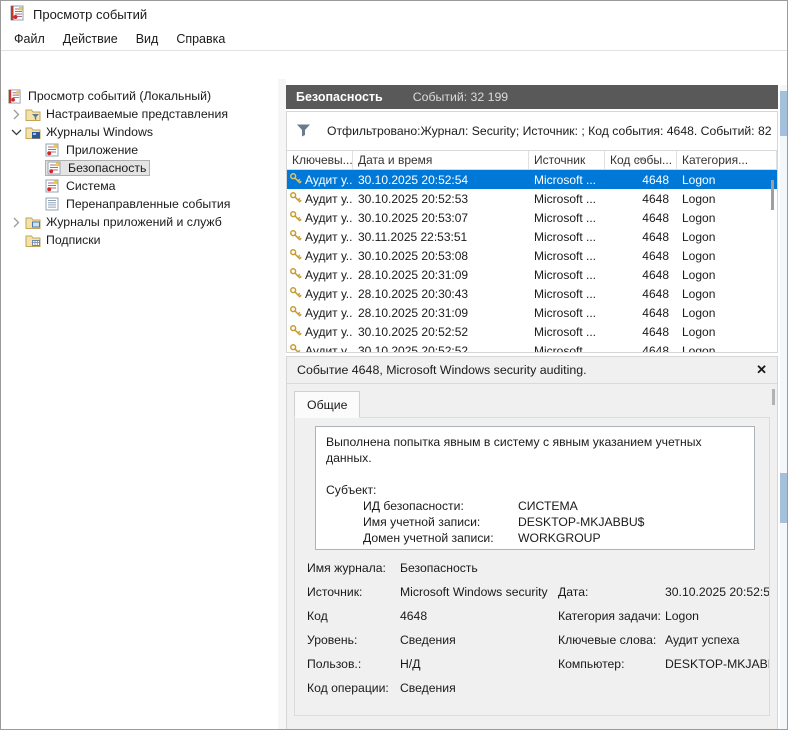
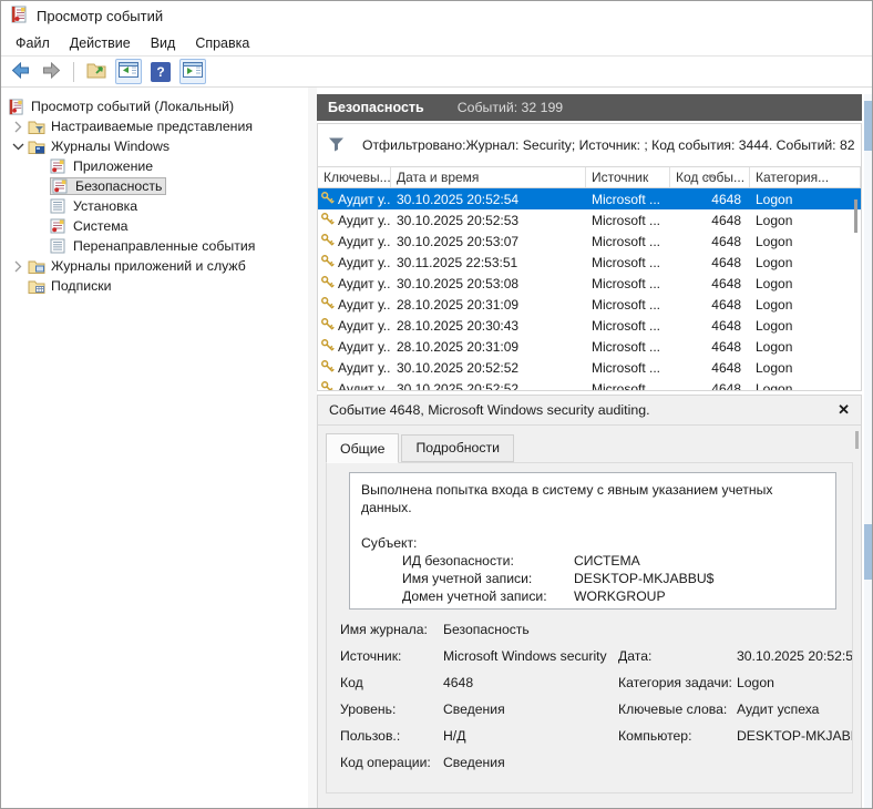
  Просмотр событий
  Файл
  Действие
  Вид
  Справка
+ ?
  Просмотр событий (Локальный)
  Настраиваемые представления
  Журналы Windows
  Приложение
  Безопасность
+ Установка
  Система
  Перенаправленные события
  Журналы приложений и служб
  Подписки
  Безопасность
  Событий: 32 199
- Отфильтровано:Журнал: Security; Источник: ; Код события: 4648. Событий: 82
+ Отфильтровано:Журнал: Security; Источник: ; Код события: 3444. Событий: 82
  Ключевы...
  Дата и время
  Источник
  Код сбы...
  Категория...
  Аудит у..
  30.10.2025 20:52:54
  Microsoft ...
  4648
  Logon
  Аудит у..
  30.10.2025 20:52:53
  Microsoft ...
  4648
  Logon
  Аудит у..
  30.10.2025 20:53:07
  Microsoft ...
  4648
  Logon
  Аудит у..
  30.11.2025 22:53:51
  Microsoft ...
  4648
  Logon
  Аудит у..
  30.10.2025 20:53:08
  Microsoft ...
  4648
  Logon
  Аудит у..
  28.10.2025 20:31:09
  Microsoft ...
  4648
  Logon
  Аудит у..
  28.10.2025 20:30:43
  Microsoft ...
  4648
  Logon
  Аудит у..
  28.10.2025 20:31:09
  Microsoft ...
  4648
  Logon
  Аудит у..
  30.10.2025 20:52:52
  Microsoft ...
  4648
  Logon
  Аудит у..
  30.10.2025 20:52:52
  Microsoft ...
  4648
  Logon
  Событие 4648, Microsoft Windows security auditing.
  ✕
  Общие
+ Подробности
- Выполнена попытка явным в систему с явным указанием учетных данных.
+ Выполнена попытка входа в систему с явным указанием учетных данных.
  Субъект:
  ИД безопасности:
  СИСТЕМА
  Имя учетной записи:
  DESKTOP-MKJABBU$
  Домен учетной записи:
  WORKGROUP
  Имя журнала:
  Безопасность
  Источник:
  Microsoft Windows security
  Дата:
  30.10.2025 20:52:5
  Код
  4648
  Категория задачи:
  Logon
  Уровень:
  Сведения
  Ключевые слова:
  Аудит успеха
  Пользов.:
  Н/Д
  Компьютер:
  DESKTOP-MKJAB
  Код операции:
  Сведения
